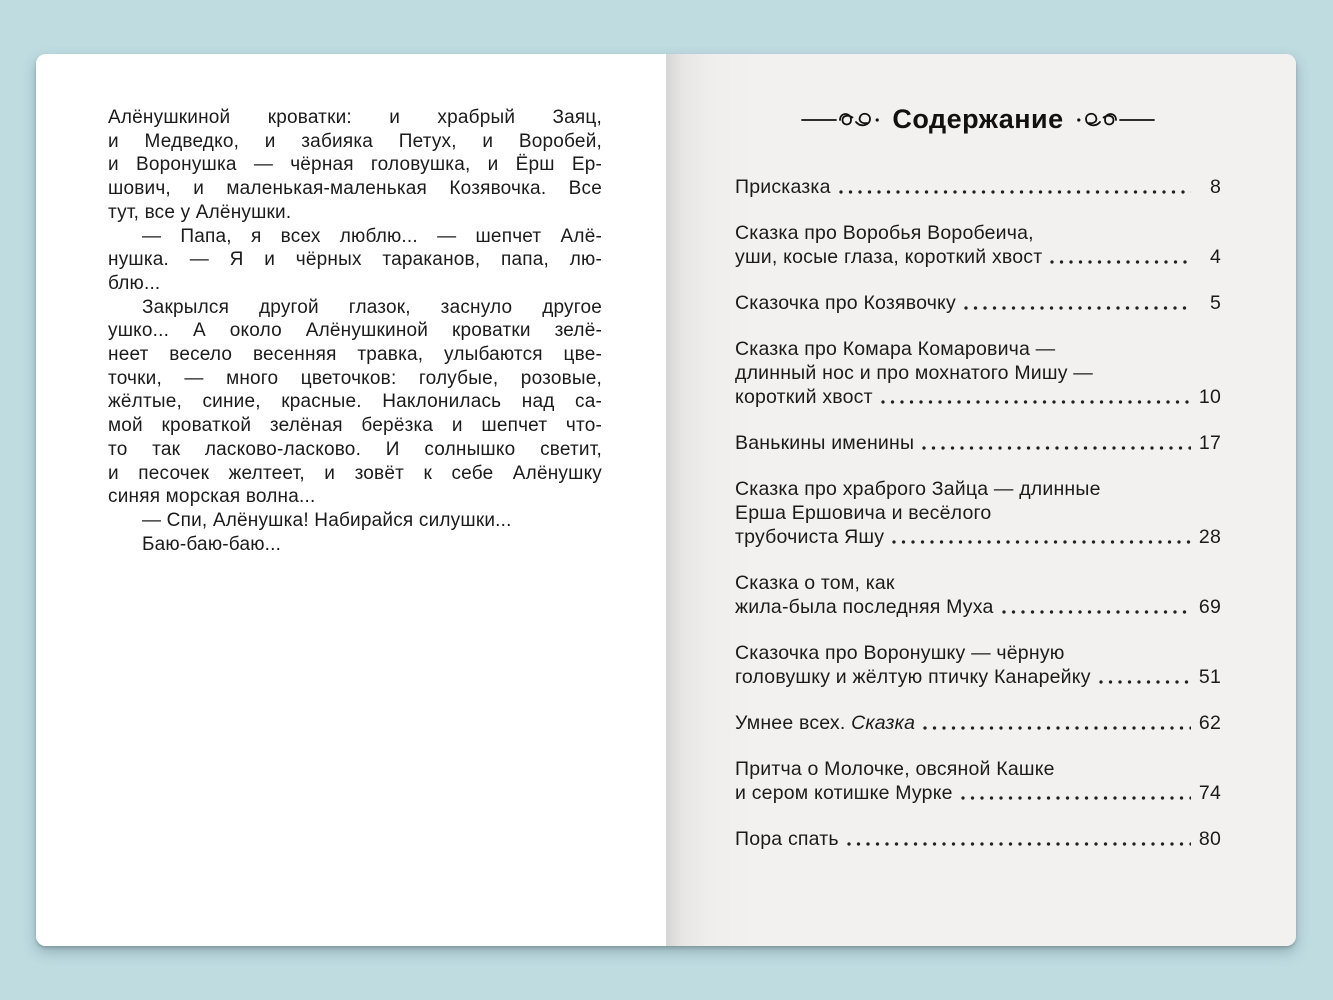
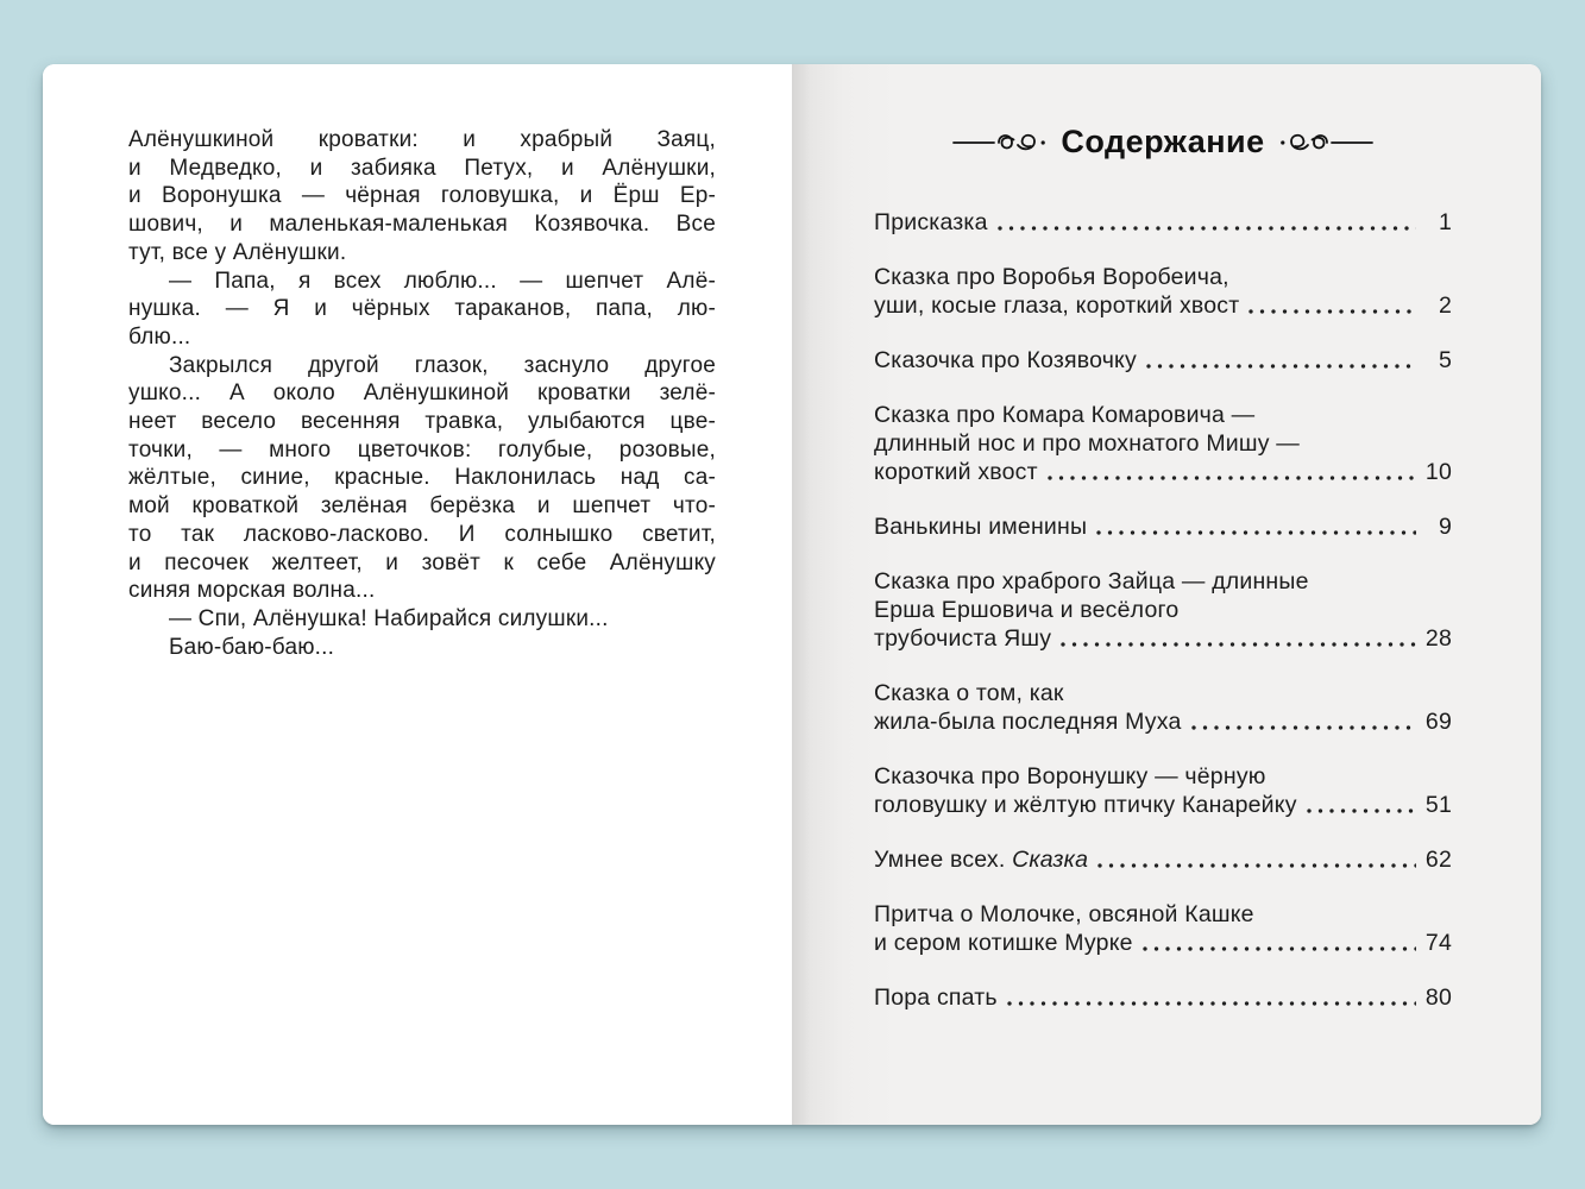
  Алёнушкиной кроватки: и храбрый Заяц,
- и Медведко, и забияка Петух, и Воробей,
+ и Медведко, и забияка Петух, и Алёнушки,
  и Воронушка — чёрная головушка, и Ёрш Ер-
  шович, и маленькая-маленькая Козявочка. Все
  тут, все у Алёнушки.
  — Папа, я всех люблю... — шепчет Алё-
  нушка. — Я и чёрных тараканов, папа, лю-
  блю...
  Закрылся другой глазок, заснуло другое
  ушко... А около Алёнушкиной кроватки зелё-
  неет весело весенняя травка, улыбаются цве-
  точки, — много цветочков: голубые, розовые,
  жёлтые, синие, красные. Наклонилась над са-
  мой кроваткой зелёная берёзка и шепчет что-
  то так ласково-ласково. И солнышко светит,
  и песочек желтеет, и зовёт к себе Алёнушку
  синяя морская волна...
  — Спи, Алёнушка! Набирайся силушки...
  Баю-баю-баю...
  Содержание
  Присказка
- 8
+ 1
  Сказка про Воробья Воробеича,
  уши, косые глаза, короткий хвост
- 4
+ 2
  Сказочка про Козявочку
  5
  Сказка про Комара Комаровича —
  длинный нос и про мохнатого Мишу —
  короткий хвост
  10
  Ванькины именины
- 17
+ 9
  Сказка про храброго Зайца — длинные
  Ерша Ершовича и весёлого
  трубочиста Яшу
  28
  Сказка о том, как
  жила-была последняя Муха
  69
  Сказочка про Воронушку — чёрную
  головушку и жёлтую птичку Канарейку
  51
  Умнее всех. Сказка
  62
  Притча о Молочке, овсяной Кашке
  и сером котишке Мурке
  74
  Пора спать
  80
